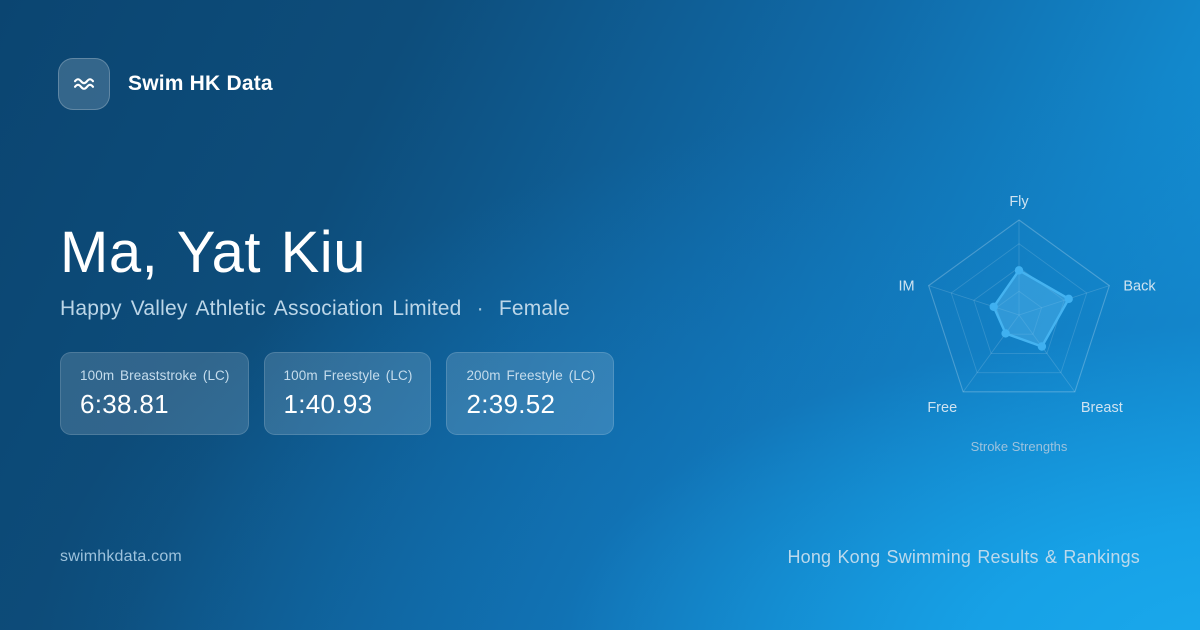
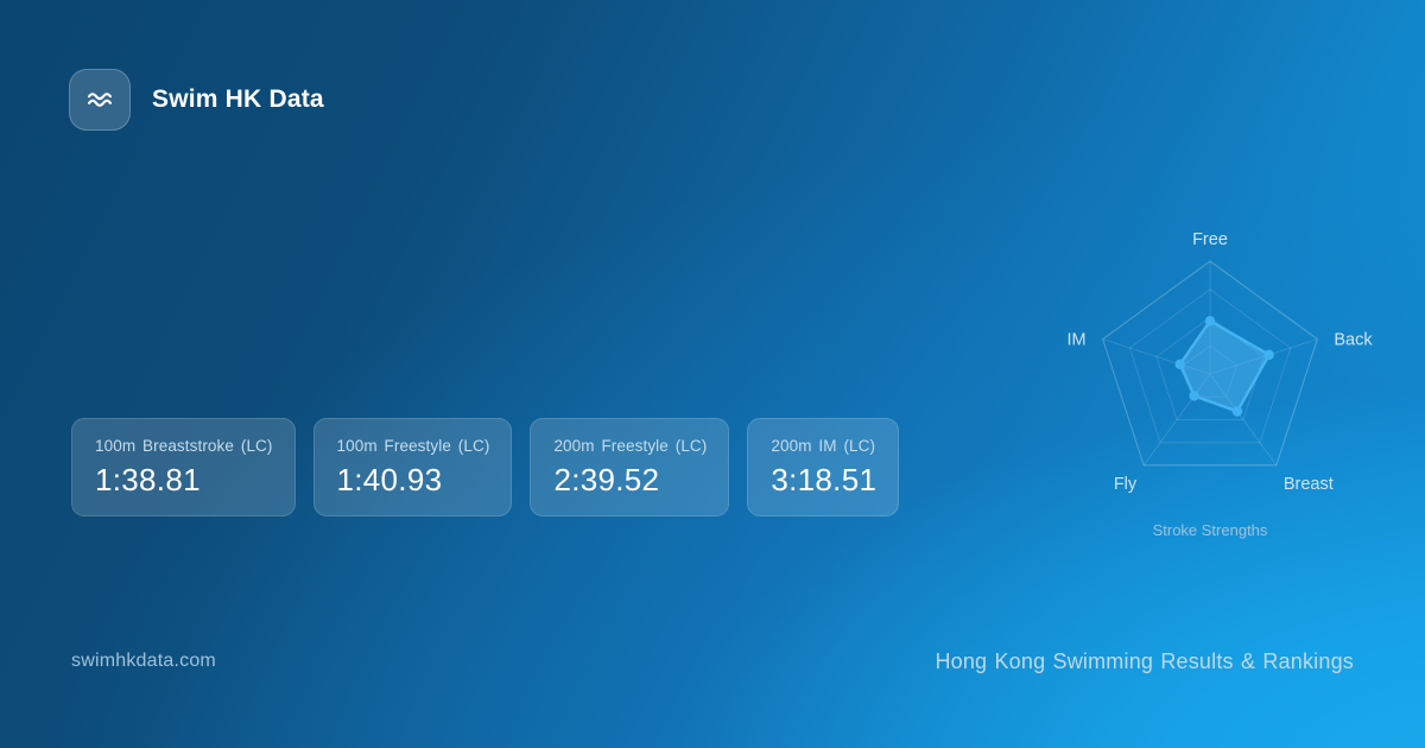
  Swim HK Data
- Ma, Yat Kiu
- Happy Valley Athletic Association Limited · Female
  100m Breaststroke (LC)
- 6:38.81
+ 1:38.81
  100m Freestyle (LC)
  1:40.93
  200m Freestyle (LC)
  2:39.52
+ 200m IM (LC)
+ 3:18.51
- Fly
+ Free
  Back
  Breast
- Free
+ Fly
  IM
  Stroke Strengths
  swimhkdata.com
  Hong Kong Swimming Results & Rankings
